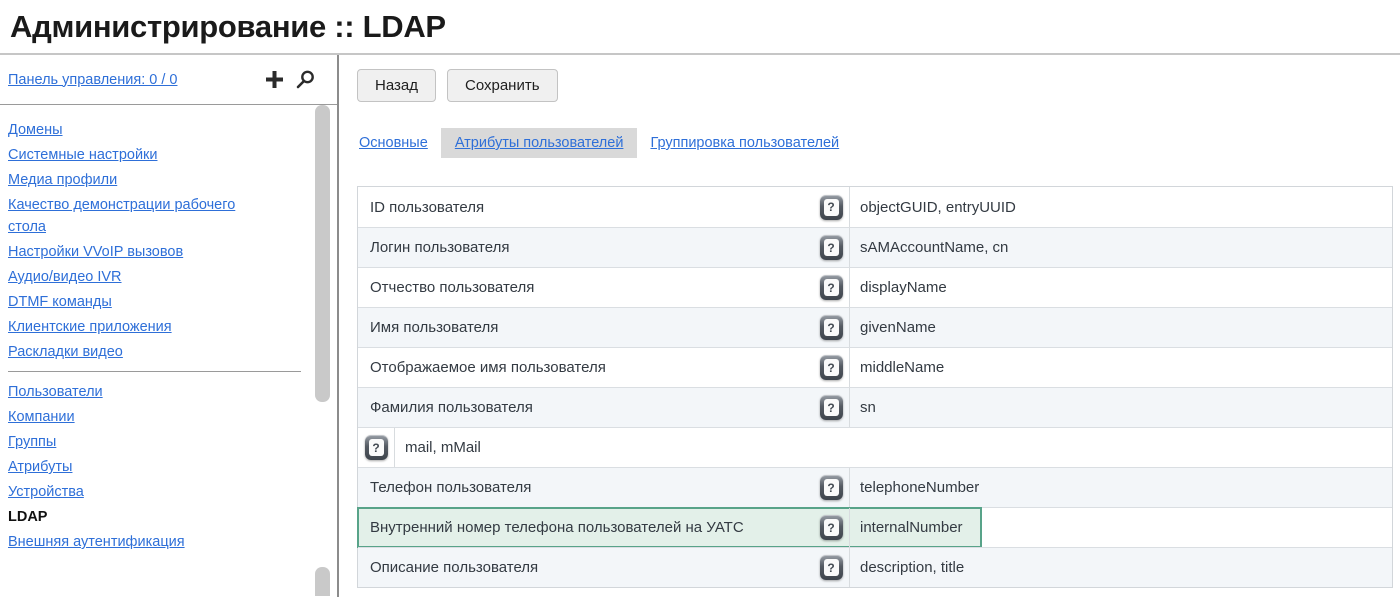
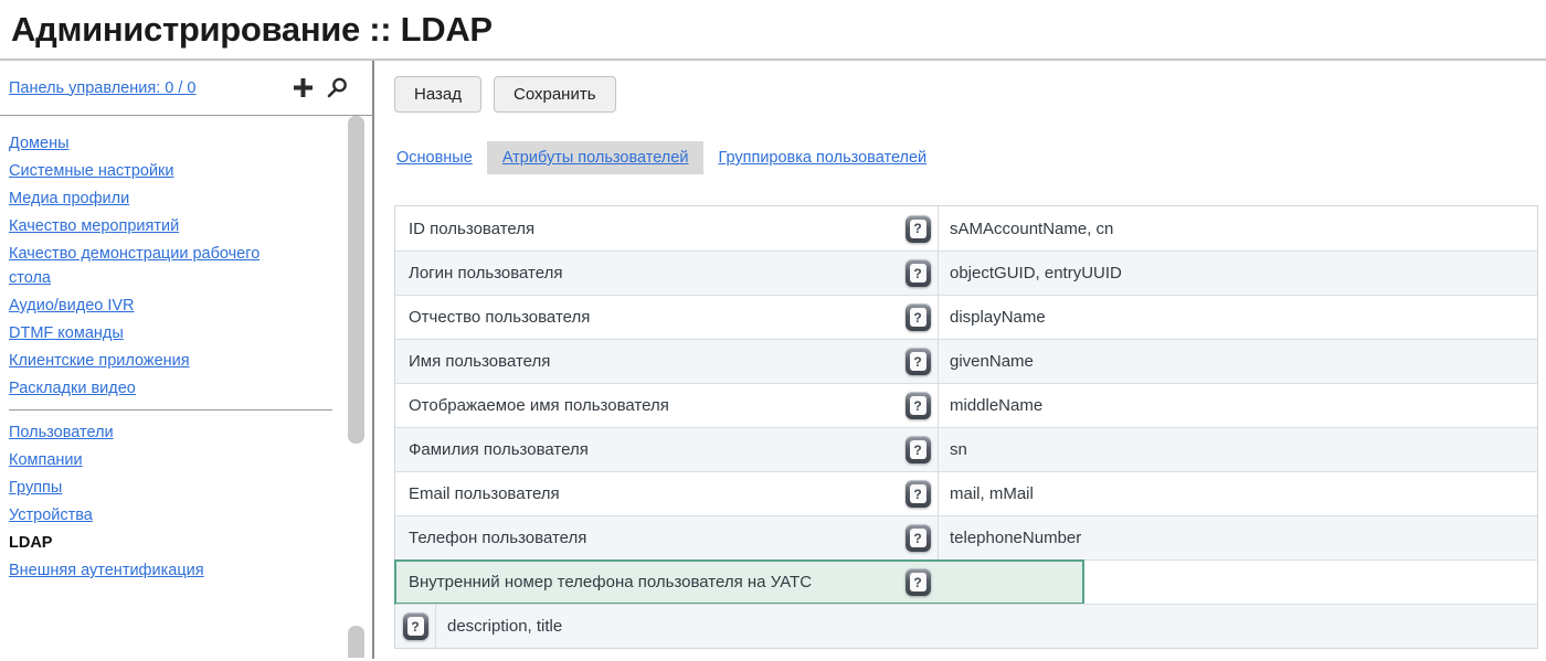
  Администрирование :: LDAP
  Панель управления: 0 / 0
  Домены
  Системные настройки
  Медиа профили
+ Качество мероприятий
  Качество демонстрации рабочего стола
- Настройки VVoIP вызовов
  Аудио/видео IVR
  DTMF команды
  Клиентские приложения
  Раскладки видео
  Пользователи
  Компании
  Группы
- Атрибуты
  Устройства
  LDAP
  Внешняя аутентификация
  Назад
  Сохранить
  Основные
  Атрибуты пользователей
  Группировка пользователей
  ID пользователя
  ?
- objectGUID, entryUUID
+ sAMAccountName, cn
  Логин пользователя
  ?
- sAMAccountName, cn
+ objectGUID, entryUUID
  Отчество пользователя
  ?
  displayName
  Имя пользователя
  ?
  givenName
  Отображаемое имя пользователя
  ?
  middleName
  Фамилия пользователя
  ?
  sn
+ Email пользователя
  ?
  mail, mMail
  Телефон пользователя
  ?
  telephoneNumber
- Внутренний номер телефона пользователей на УАТС
+ Внутренний номер телефона пользователя на УАТС
  ?
- internalNumber
- Описание пользователя
  ?
  description, title
